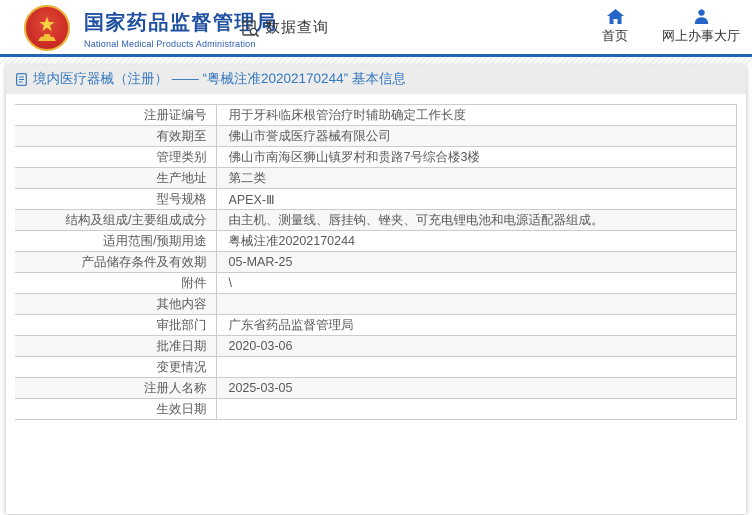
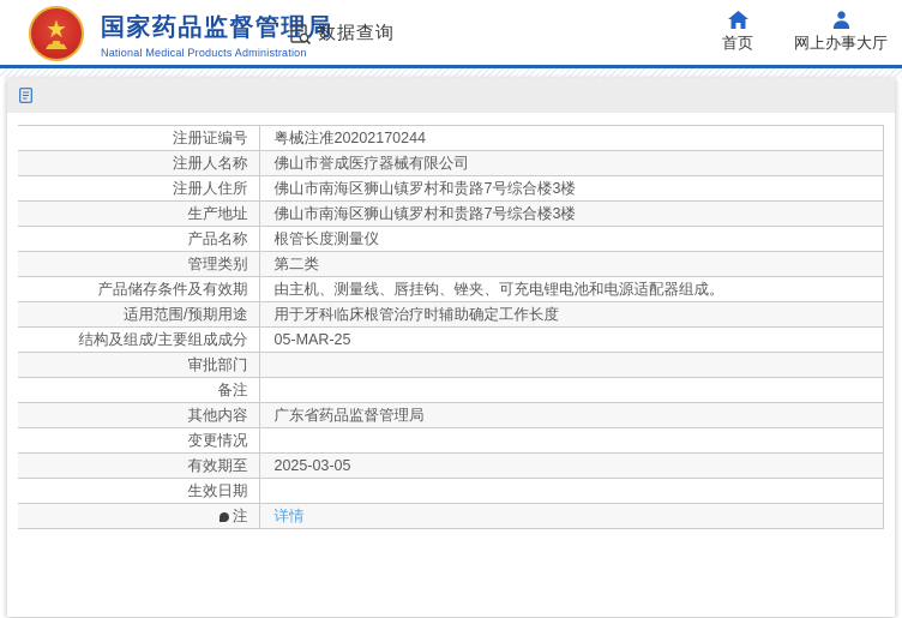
  ★
  国家药品监督管理局
  National Medical Products Administration
  数据查询
  首页
  网上办事大厅
- 境内医疗器械（注册） —— “粤械注准20202170244” 基本信息
- 注册证编号	用于牙科临床根管治疗时辅助确定工作长度
+ 注册证编号	粤械注准20202170244
- 有效期至	佛山市誉成医疗器械有限公司
+ 注册人名称	佛山市誉成医疗器械有限公司
+ 注册人住所	佛山市南海区狮山镇罗村和贵路7号综合楼3楼
- 管理类别	佛山市南海区狮山镇罗村和贵路7号综合楼3楼
+ 生产地址	佛山市南海区狮山镇罗村和贵路7号综合楼3楼
+ 产品名称	根管长度测量仪
- 生产地址	第二类
+ 管理类别	第二类
- 型号规格	APEX-Ⅲ
- 结构及组成/主要组成成分	由主机、测量线、唇挂钩、锉夹、可充电锂电池和电源适配器组成。
+ 产品储存条件及有效期	由主机、测量线、唇挂钩、锉夹、可充电锂电池和电源适配器组成。
- 适用范围/预期用途	粤械注准20202170244
+ 适用范围/预期用途	用于牙科临床根管治疗时辅助确定工作长度
- 产品储存条件及有效期	05-MAR-25
+ 结构及组成/主要组成成分	05-MAR-25
- 附件	\
- 其他内容
+ 审批部门
+ 备注
- 审批部门	广东省药品监督管理局
+ 其他内容	广东省药品监督管理局
- 批准日期	2020-03-06
  变更情况
- 注册人名称	2025-03-05
+ 有效期至	2025-03-05
  生效日期
+ 注	详情
